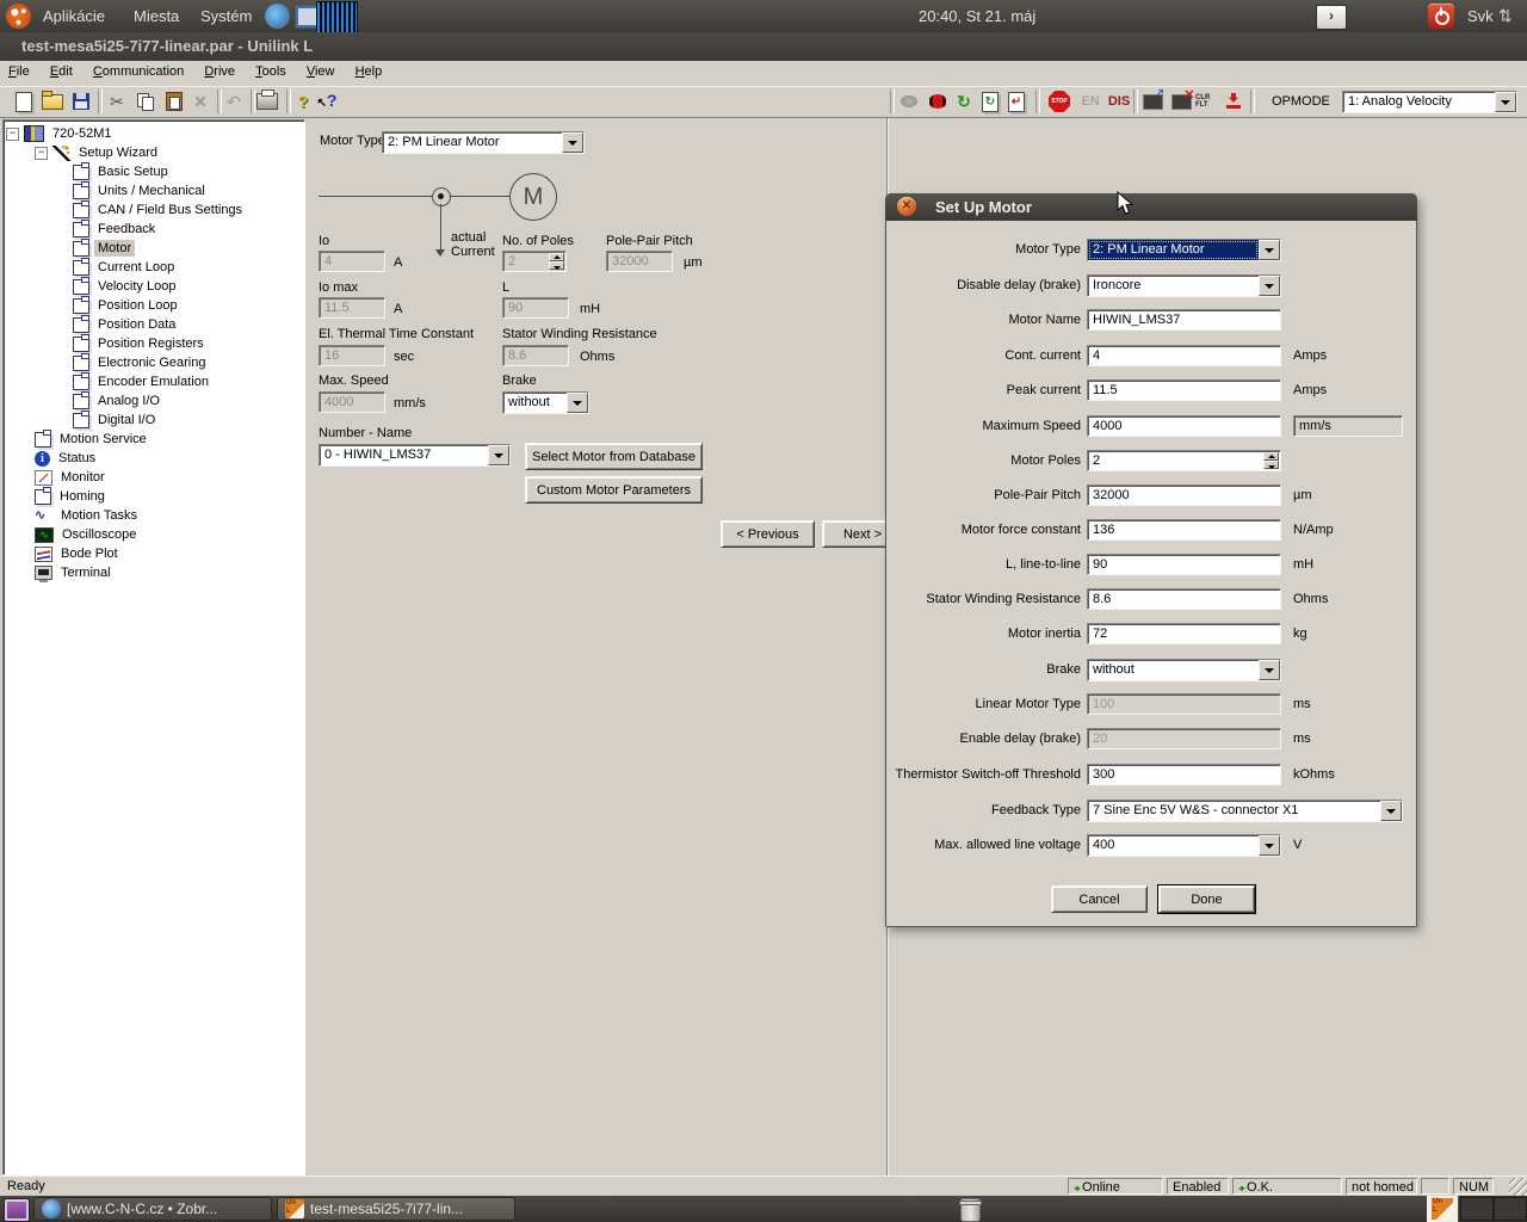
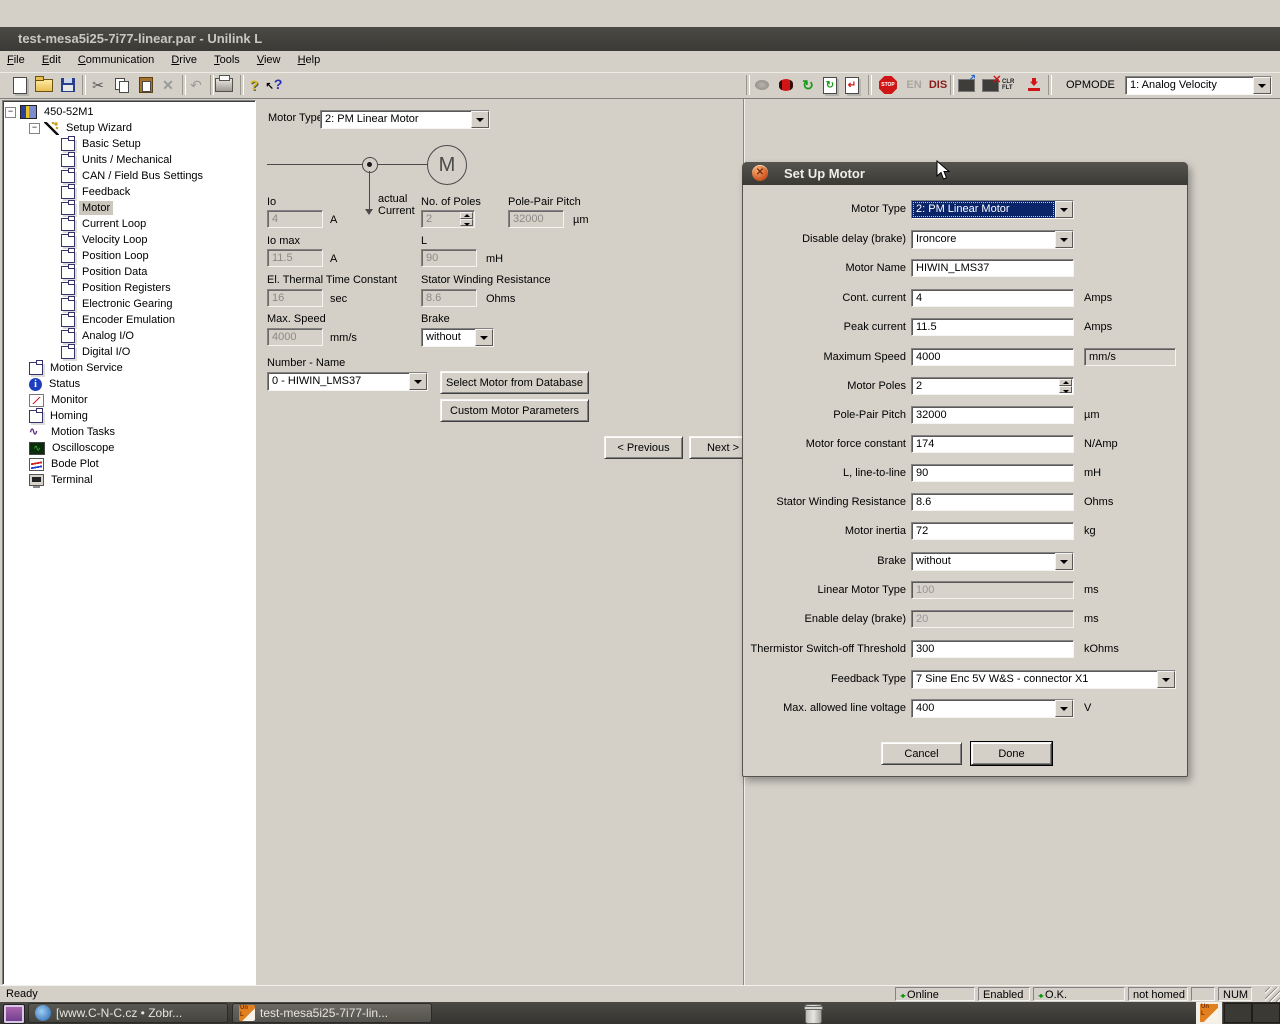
- Aplikácie
- Miesta
- Systém
- 20:40, St 21. máj
- ›
- Svk
- ⇅
  test-mesa5i25-7i77-linear.par - Unilink L
  File Edit Communication Drive Tools View Help
  ✂
  ✕
  ↶
  ?
  ↖?
  ↻
  ↻
  ↵
  EN
  DIS
  OPMODE
  1: Analog Velocity
  −
- 720-52M1
+ 450-52M1
  −
  Setup Wizard
  Basic Setup
  Units / Mechanical
  CAN / Field Bus Settings
  Feedback
  Motor
  Current Loop
  Velocity Loop
  Position Loop
  Position Data
  Position Registers
  Electronic Gearing
  Encoder Emulation
  Analog I/O
  Digital I/O
  Motion Service
  i
  Status
  Monitor
  Homing
  ∿
  Motion Tasks
  ∿
  Oscilloscope
  Bode Plot
  Terminal
  Motor Typ
  2: PM Linear Motor
  M
  actual
  Current
  Io
  4
  A
  No. of Poles
  2
  Pole-Pair Pitch
  32000
  µm
  Io max
  11.5
  A
  L
  90
  mH
  El. Thermal Time Constant
  16
  sec
  Stator Winding Resistance
  8.6
  Ohms
  Max. Speed
  4000
  mm/s
  Brake
  without
  Number - Name
  0 - HIWIN_LMS37
  Select Motor from Database
  Custom Motor Parameters
  < Previous
  Next >
  ✕
  Set Up Motor
  Motor Type
  2: PM Linear Motor
  Disable delay (brake)
  Ironcore
  Motor Name
  HIWIN_LMS37
  Cont. current
  4
  Amps
  Peak current
  11.5
  Amps
  Maximum Speed
  4000
  mm/s
  Motor Poles
  2
  Pole-Pair Pitch
  32000
  µm
  Motor force constant
- 136
+ 174
  N/Amp
  L, line-to-line
  90
  mH
  Stator Winding Resistance
  8.6
  Ohms
  Motor inertia
  72
  kg
  Brake
  without
  Linear Motor Type
  100
  ms
  Enable delay (brake)
  20
  ms
  Thermistor Switch-off Threshold
  300
  kOhms
  Feedback Type
  7 Sine Enc 5V W&S - connector X1
  Max. allowed line voltage
  400
  V
  Cancel
  Done
  Ready
  ◂▸ Online
  Enabled
  ◂▸ O.K.
  not homed
  NUM
  [www.C-N-C.cz • Zobr...
  test-mesa5i25-7i77-lin...
